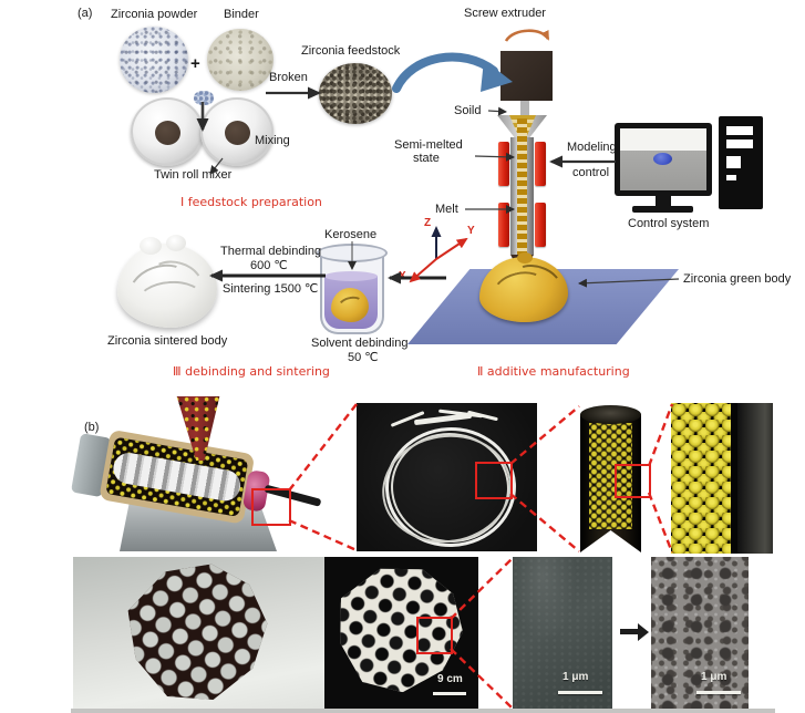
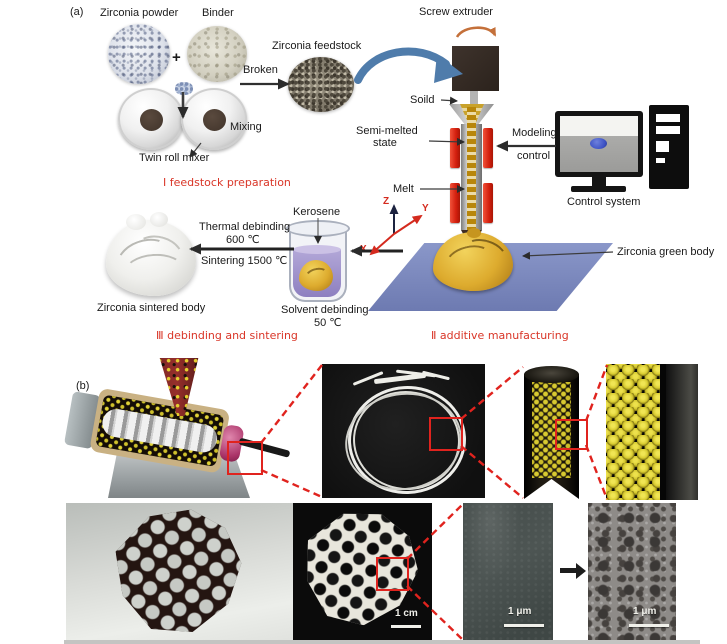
  (a)
  Zirconia powder
  Binder
  +
  Mixing
  Twin roll mixer
  Ⅰ feedstock preparation
  Broken
  Zirconia feedstock
  Screw extruder
  Soild
  Semi-melted
  state
  Melt
  Modeling
  control
  Control system
  Z
  Y
  Zirconia green body
  Kerosene
  Thermal debinding
  600 ℃
  Sintering 1500 ℃
  Solvent debinding
  50 ℃
  Zirconia sintered body
  Ⅲ debinding and sintering
  Ⅱ additive manufacturing
  (b)
- 9 cm
+ 1 cm
  1 μm
  1 μm
